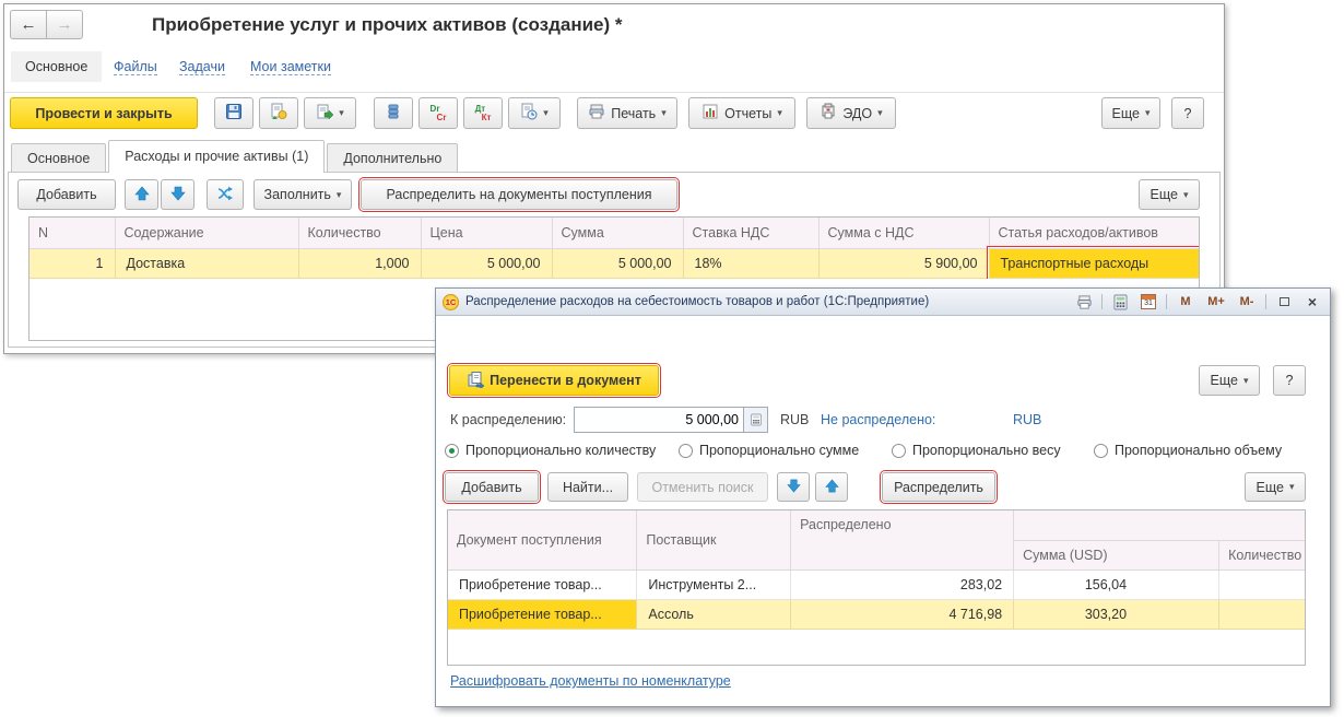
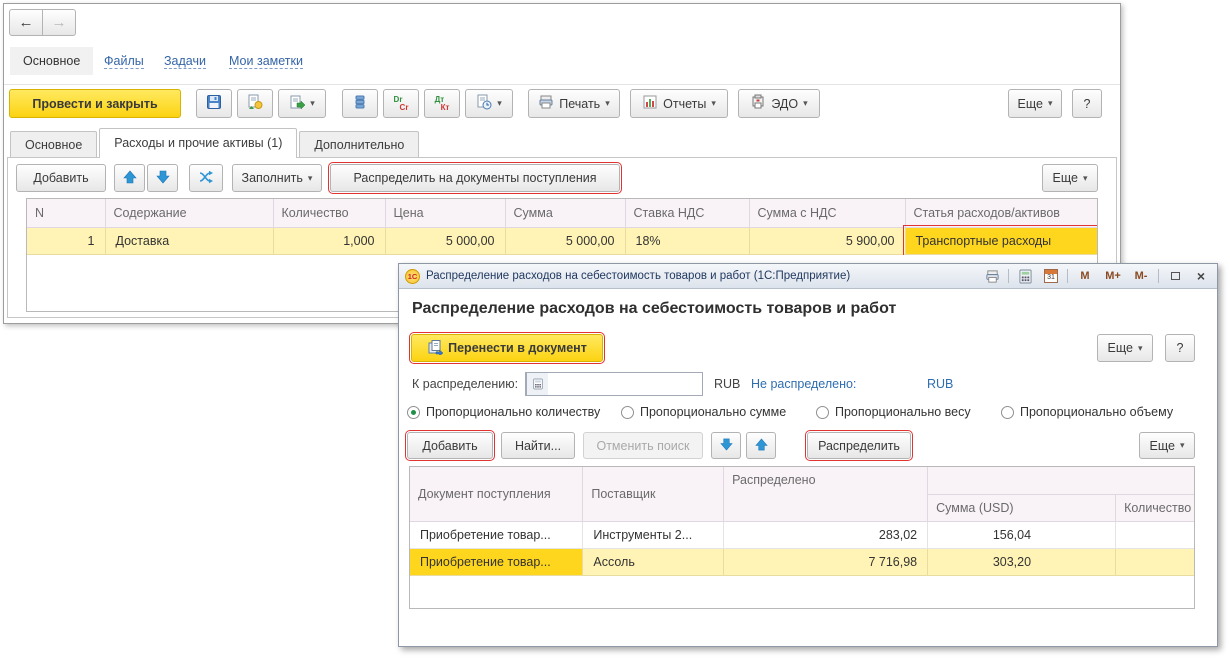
  ←
  →
- Приобретение услуг и прочих активов (создание) *
  Основное
  Файлы
  Задачи
  Мои заметки
  Провести и закрыть
  ▾
  Dr
  Cr
  Дт
  Кт
  ▾
  Печать
  ▾
  Отчеты
  ▾
  ЭДО
  ▾
  Еще
  ▾
  ?
  Основное
  Расходы и прочие активы (1)
  Дополнительно
  Добавить
  Заполнить
  ▾
  Распределить на документы поступления
  Еще
  ▾
  N	Содержание	Количество	Цена	Сумма	Ставка НДС	Сумма с НДС	Статья расходов/активов
  1	Доставка	1,000	5 000,00	5 000,00	18%	5 900,00	Транспортные расходы
  1С
  Распределение расходов на себестоимость товаров и работ (1С:Предприятие)
  M
  M+
  M-
  ×
+ Распределение расходов на себестоимость товаров и работ
  Перенести в документ
  Еще
  ▾
  ?
  К распределению:
- 5 000,00
  RUB
  Не распределено:
  RUB
  Пропорционально количеству
  Пропорционально сумме
  Пропорционально весу
  Пропорционально объему
  Добавить
  Найти...
  Отменить поиск
  Распределить
  Еще
  ▾
  Документ поступления	Поставщик	Распределено
  Сумма (USD)	Количество
  Приобретение товар...	Инструменты 2...	283,02	156,04
- Приобретение товар...	Ассоль	4 716,98	303,20
+ Приобретение товар...	Ассоль	7 716,98	303,20
- Расшифровать документы по номенклатуре
